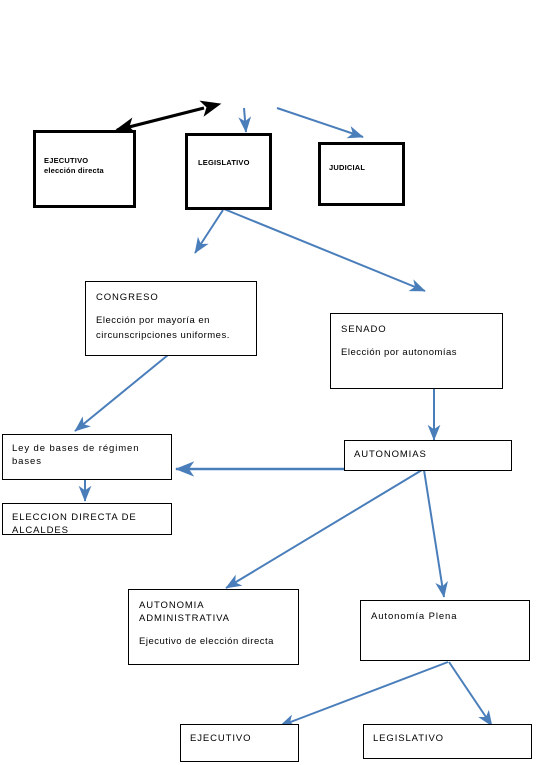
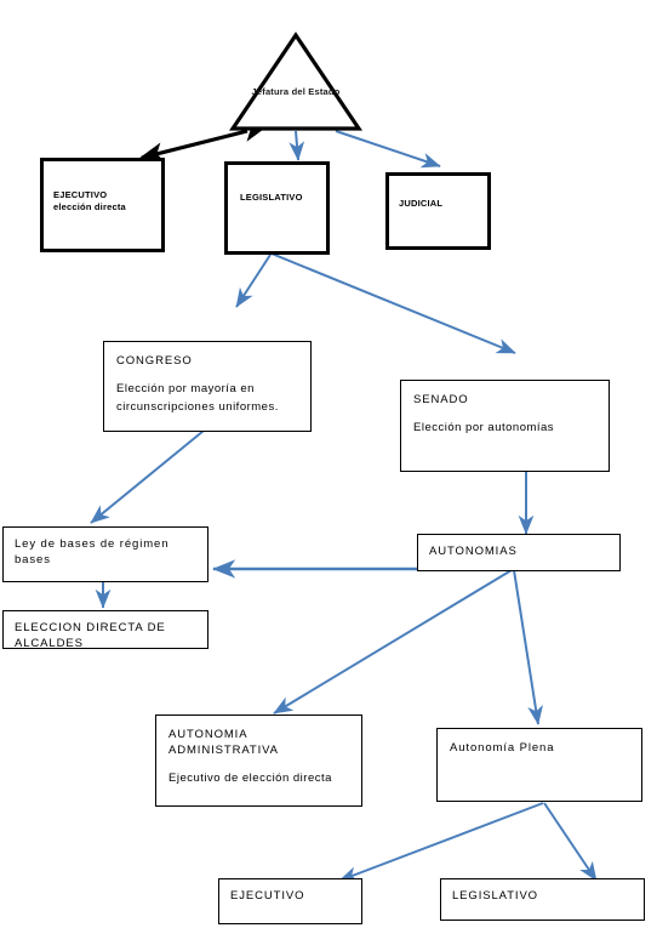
+ Jefatura del Estado
  EJECUTIVO
  elección directa
  LEGISLATIVO
  JUDICIAL
  CONGRESO
  Elección por mayoría en
  circunscripciones uniformes.
  SENADO
  Elección por autonomías
  Ley de bases de régimen bases
  ELECCION DIRECTA DE ALCALDES
  AUTONOMIAS
  AUTONOMIA ADMINISTRATIVA
  Ejecutivo de elección directa
  Autonomía Plena
  EJECUTIVO
  LEGISLATIVO
